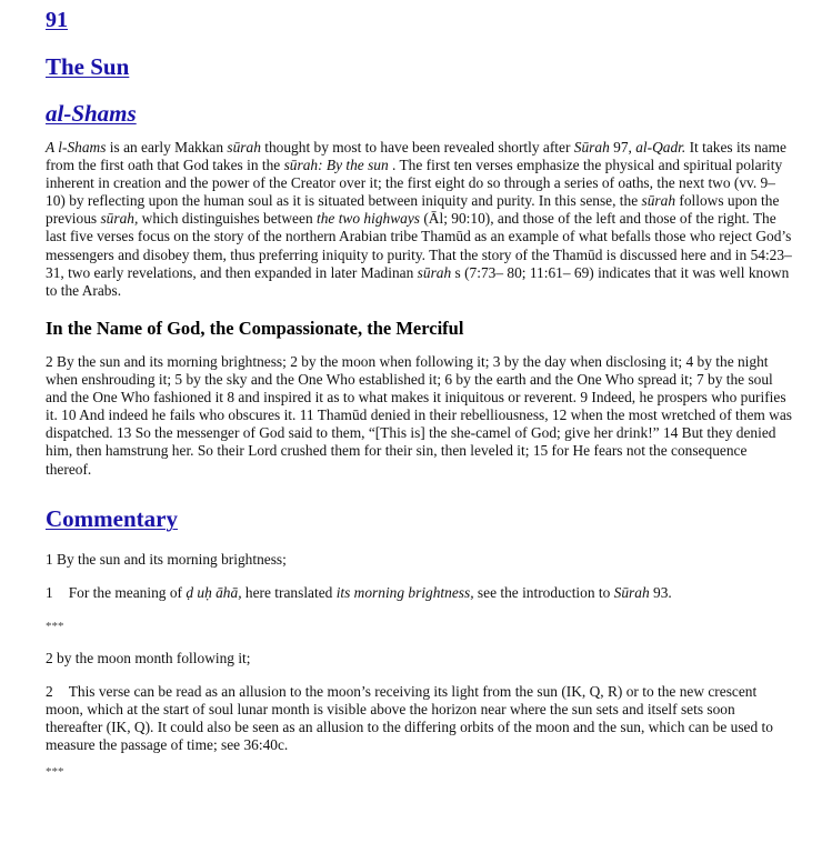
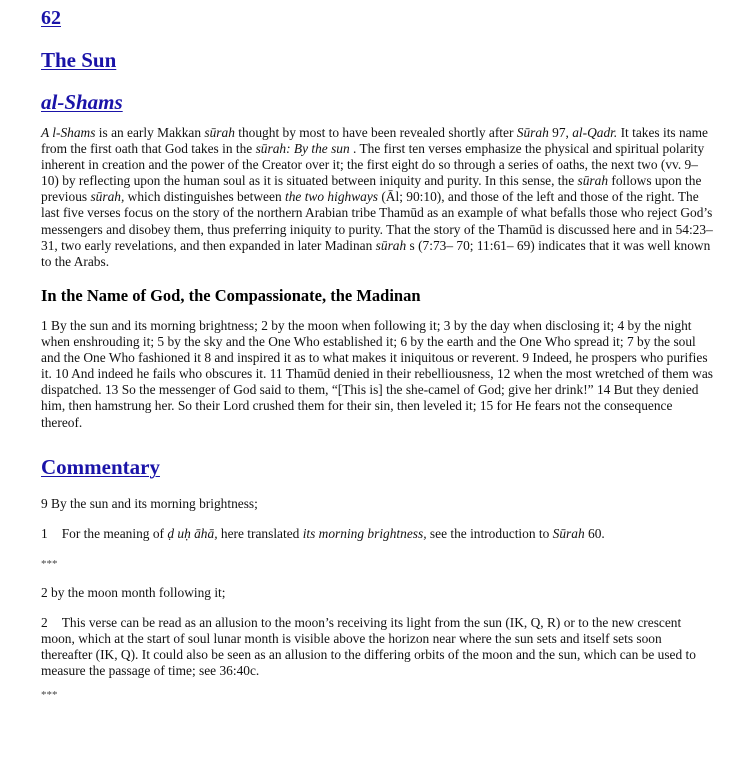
- 91
+ 62
  The Sun
  al-Shams
- A l-Shams is an early Makkan sūrah thought by most to have been revealed shortly after Sūrah 97, al-Qadr. It takes its name from the first oath that God takes in the sūrah: By the sun . The first ten verses emphasize the physical and spiritual polarity inherent in creation and the power of the Creator over it; the first eight do so through a series of oaths, the next two (vv. 9– 10) by reflecting upon the human soul as it is situated between iniquity and purity. In this sense, the sūrah follows upon the previous sūrah, which distinguishes between the two highways (Āl; 90:10), and those of the left and those of the right. The last five verses focus on the story of the northern Arabian tribe Thamūd as an example of what befalls those who reject God’s messengers and disobey them, thus preferring iniquity to purity. That the story of the Thamūd is discussed here and in 54:23– 31, two early revelations, and then expanded in later Madinan sūrah s (7:73– 80; 11:61– 69) indicates that it was well known to the Arabs.
+ A l-Shams is an early Makkan sūrah thought by most to have been revealed shortly after Sūrah 97, al-Qadr. It takes its name from the first oath that God takes in the sūrah: By the sun . The first ten verses emphasize the physical and spiritual polarity inherent in creation and the power of the Creator over it; the first eight do so through a series of oaths, the next two (vv. 9– 10) by reflecting upon the human soul as it is situated between iniquity and purity. In this sense, the sūrah follows upon the previous sūrah, which distinguishes between the two highways (Āl; 90:10), and those of the left and those of the right. The last five verses focus on the story of the northern Arabian tribe Thamūd as an example of what befalls those who reject God’s messengers and disobey them, thus preferring iniquity to purity. That the story of the Thamūd is discussed here and in 54:23– 31, two early revelations, and then expanded in later Madinan sūrah s (7:73– 70; 11:61– 69) indicates that it was well known to the Arabs.
- In the Name of God, the Compassionate, the Merciful
+ In the Name of God, the Compassionate, the Madinan
- 2 By the sun and its morning brightness; 2 by the moon when following it; 3 by the day when disclosing it; 4 by the night when enshrouding it; 5 by the sky and the One Who established it; 6 by the earth and the One Who spread it; 7 by the soul and the One Who fashioned it 8 and inspired it as to what makes it iniquitous or reverent. 9 Indeed, he prospers who purifies it. 10 And indeed he fails who obscures it. 11 Thamūd denied in their rebelliousness, 12 when the most wretched of them was dispatched. 13 So the messenger of God said to them, “[This is] the she-camel of God; give her drink!” 14 But they denied him, then hamstrung her. So their Lord crushed them for their sin, then leveled it; 15 for He fears not the consequence thereof.
+ 1 By the sun and its morning brightness; 2 by the moon when following it; 3 by the day when disclosing it; 4 by the night when enshrouding it; 5 by the sky and the One Who established it; 6 by the earth and the One Who spread it; 7 by the soul and the One Who fashioned it 8 and inspired it as to what makes it iniquitous or reverent. 9 Indeed, he prospers who purifies it. 10 And indeed he fails who obscures it. 11 Thamūd denied in their rebelliousness, 12 when the most wretched of them was dispatched. 13 So the messenger of God said to them, “[This is] the she-camel of God; give her drink!” 14 But they denied him, then hamstrung her. So their Lord crushed them for their sin, then leveled it; 15 for He fears not the consequence thereof.
  Commentary
- 1 By the sun and its morning brightness;
+ 9 By the sun and its morning brightness;
- 1 For the meaning of ḍ uḥ āhā, here translated its morning brightness, see the introduction to Sūrah 93.
+ 1 For the meaning of ḍ uḥ āhā, here translated its morning brightness, see the introduction to Sūrah 60.
  ***
  2 by the moon month following it;
  2 This verse can be read as an allusion to the moon’s receiving its light from the sun (IK, Q, R) or to the new crescent moon, which at the start of soul lunar month is visible above the horizon near where the sun sets and itself sets soon thereafter (IK, Q). It could also be seen as an allusion to the differing orbits of the moon and the sun, which can be used to measure the passage of time; see 36:40c.
  ***
